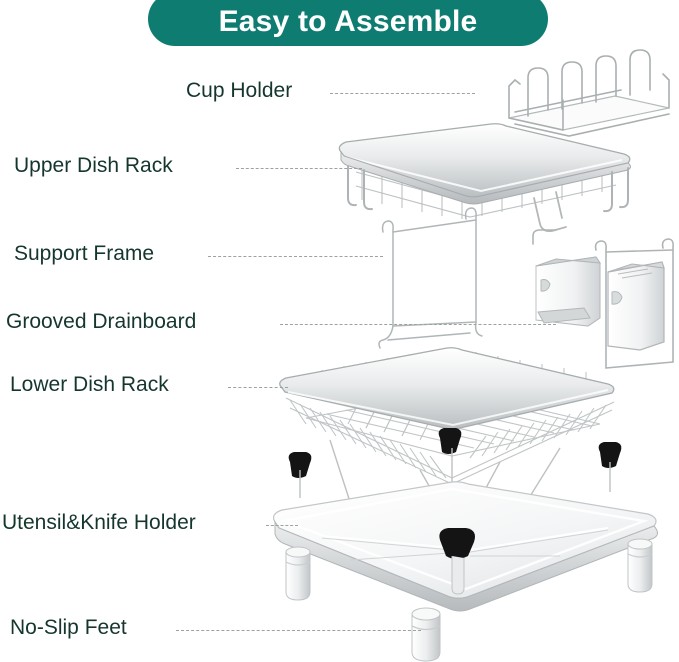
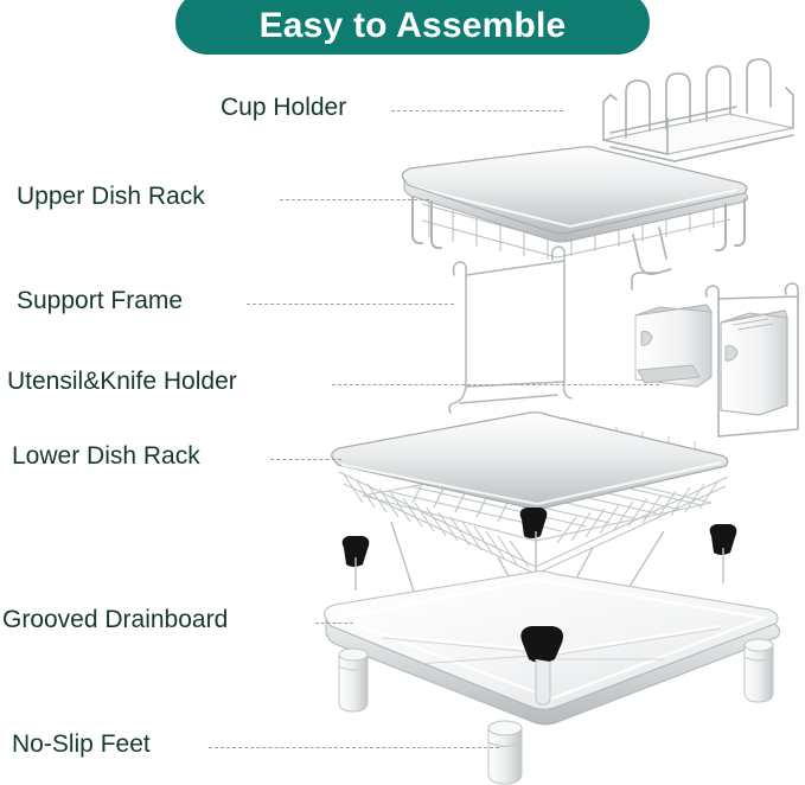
  Easy to Assemble
  Cup Holder
  Upper Dish Rack
  Support Frame
- Grooved Drainboard
+ Utensil&Knife Holder
  Lower Dish Rack
- Utensil&Knife Holder
+ Grooved Drainboard
  No-Slip Feet
